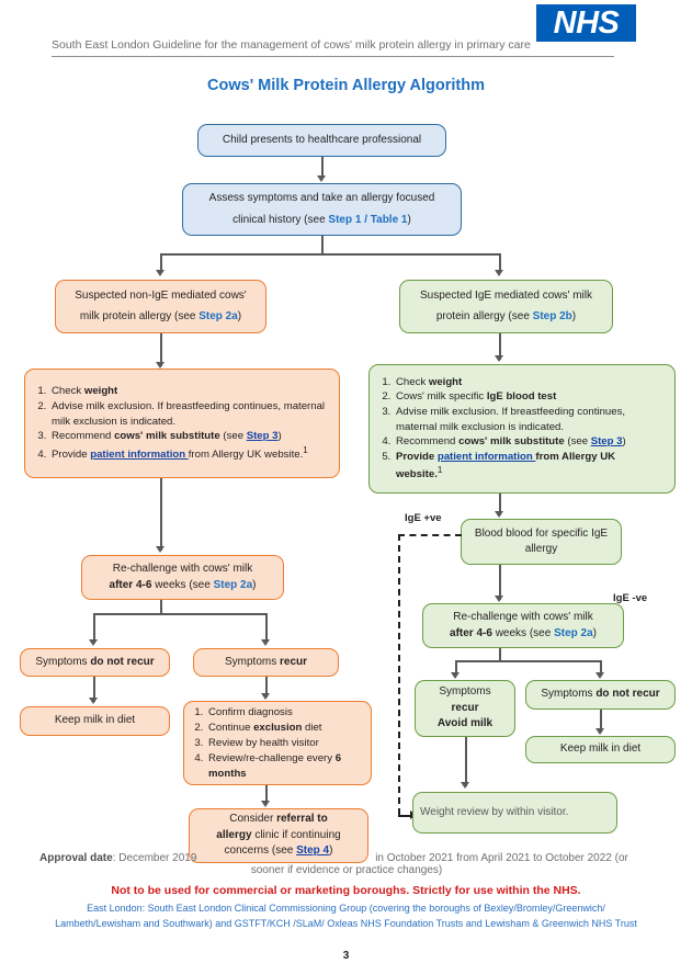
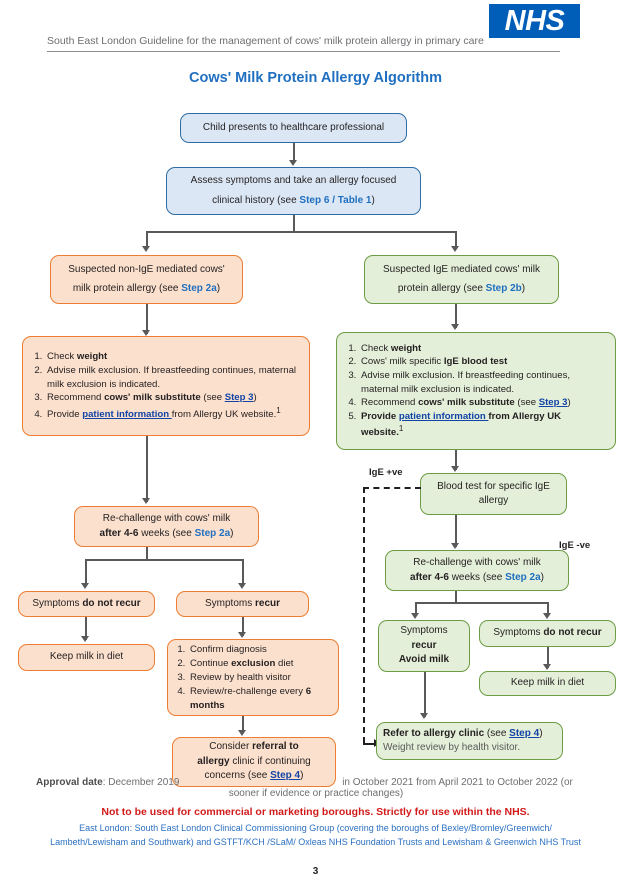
  NHS
  South East London Guideline for the management of cows' milk protein allergy in primary care
  Cows' Milk Protein Allergy Algorithm
  Child presents to healthcare professional
  Assess symptoms and take an allergy focused
- clinical history (see Step 1 / Table 1)
+ clinical history (see Step 6 / Table 1)
  Suspected non-IgE mediated cows'
  milk protein allergy (see Step 2a)
  Suspected IgE mediated cows' milk
  protein allergy (see Step 2b)
  Check weight
  Advise milk exclusion. If breastfeeding continues, maternal milk exclusion is indicated.
  Recommend cows' milk substitute (see Step 3)
  Provide patient information from Allergy UK website.1
  Check weight
  Cows' milk specific IgE blood test
  Advise milk exclusion. If breastfeeding continues, maternal milk exclusion is indicated.
  Recommend cows' milk substitute (see Step 3)
  Provide patient information from Allergy UK website.1
- Blood blood for specific IgE
+ Blood test for specific IgE
  allergy
  IgE +ve
  IgE -ve
  Re-challenge with cows' milk
  after 4-6 weeks (see Step 2a)
  Symptoms
  recur
  Avoid milk
  Symptoms do not recur
  Keep milk in diet
+ Refer to allergy clinic (see Step 4)
- Weight review by within visitor.
+ Weight review by health visitor.
  Re-challenge with cows' milk
  after 4-6 weeks (see Step 2a)
  Symptoms do not recur
  Symptoms recur
  Keep milk in diet
  Confirm diagnosis
  Continue exclusion diet
  Review by health visitor
  Review/re-challenge every 6 months
  Consider referral to
  allergy clinic if continuing
  concerns (see Step 4)
  Approval date: December 2019 in October 2021 from April 2021 to October 2022 (or
  sooner if evidence or practice changes)
  Not to be used for commercial or marketing boroughs. Strictly for use within the NHS.
  East London: South East London Clinical Commissioning Group (covering the boroughs of Bexley/Bromley/Greenwich/
  Lambeth/Lewisham and Southwark) and GSTFT/KCH /SLaM/ Oxleas NHS Foundation Trusts and Lewisham & Greenwich NHS Trust
  3
